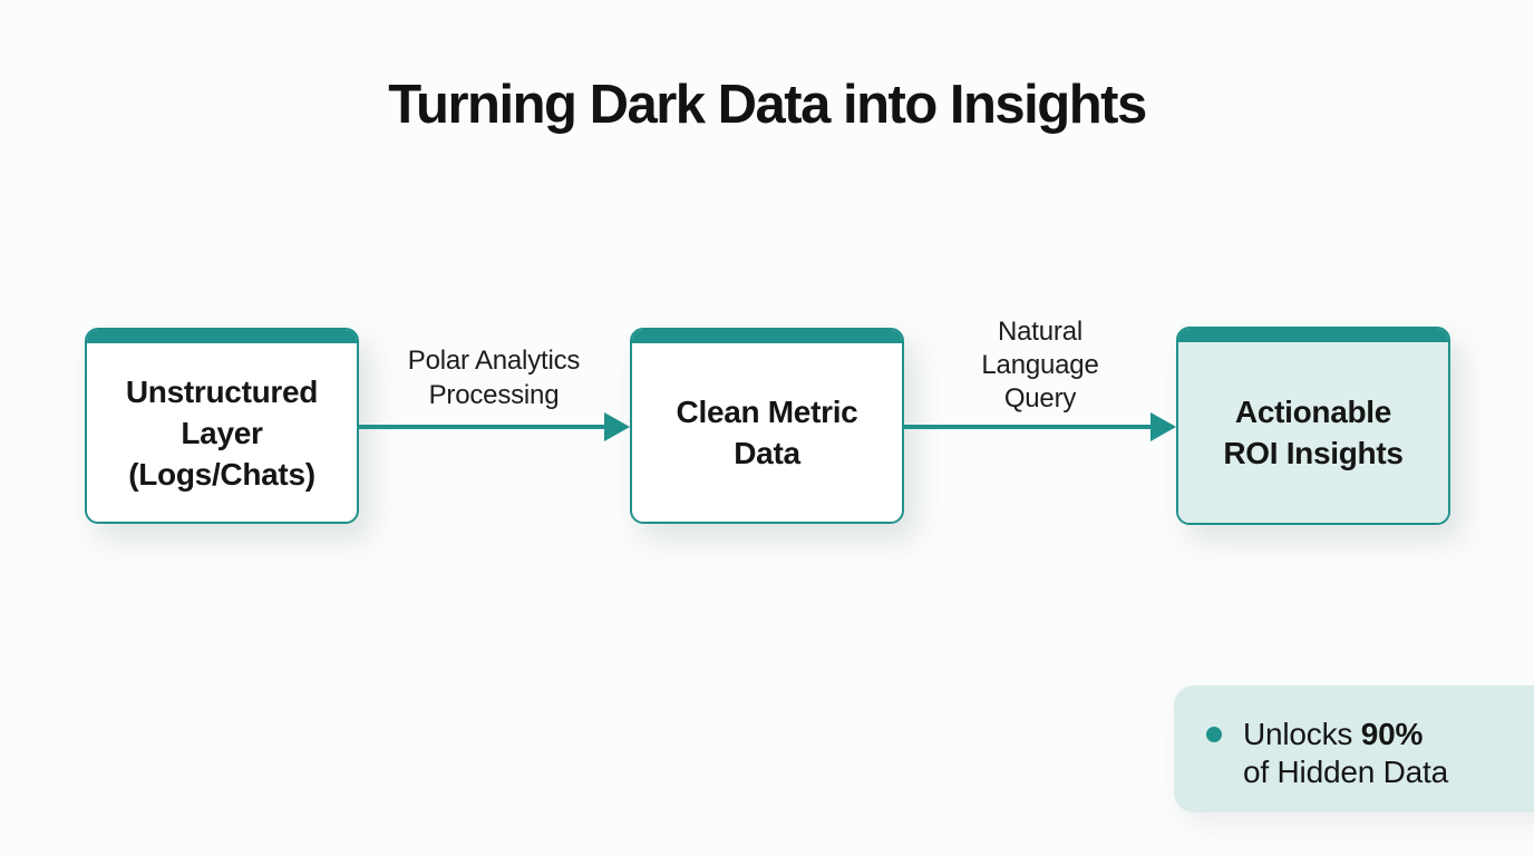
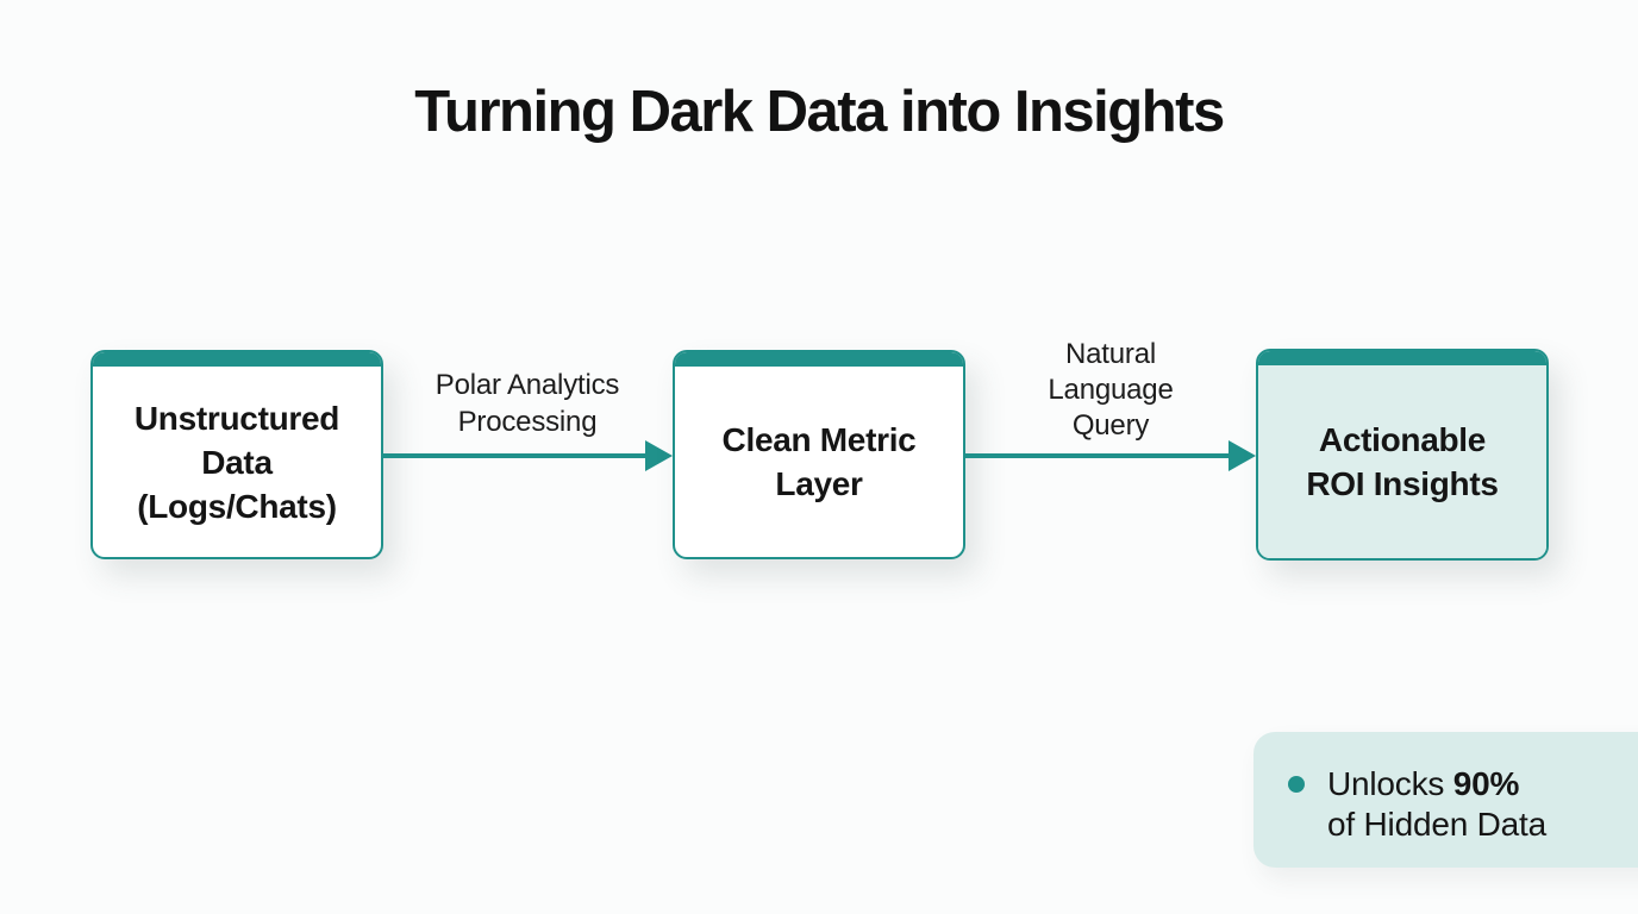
  Turning Dark Data into Insights
  Unstructured
- Layer
+ Data
  (Logs/Chats)
  Polar Analytics
  Processing
  Clean Metric
- Data
+ Layer
  Natural
  Language
  Query
  Actionable
  ROI Insights
  Unlocks 90%
  of Hidden Data
